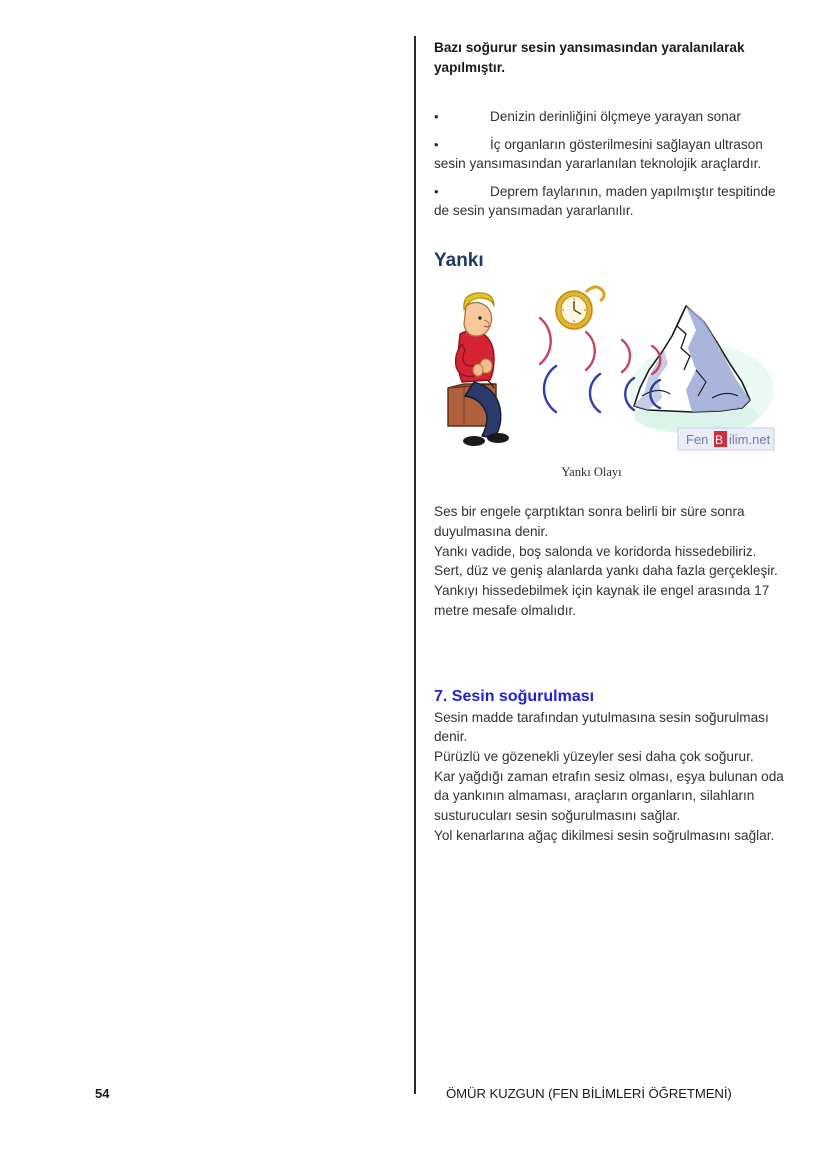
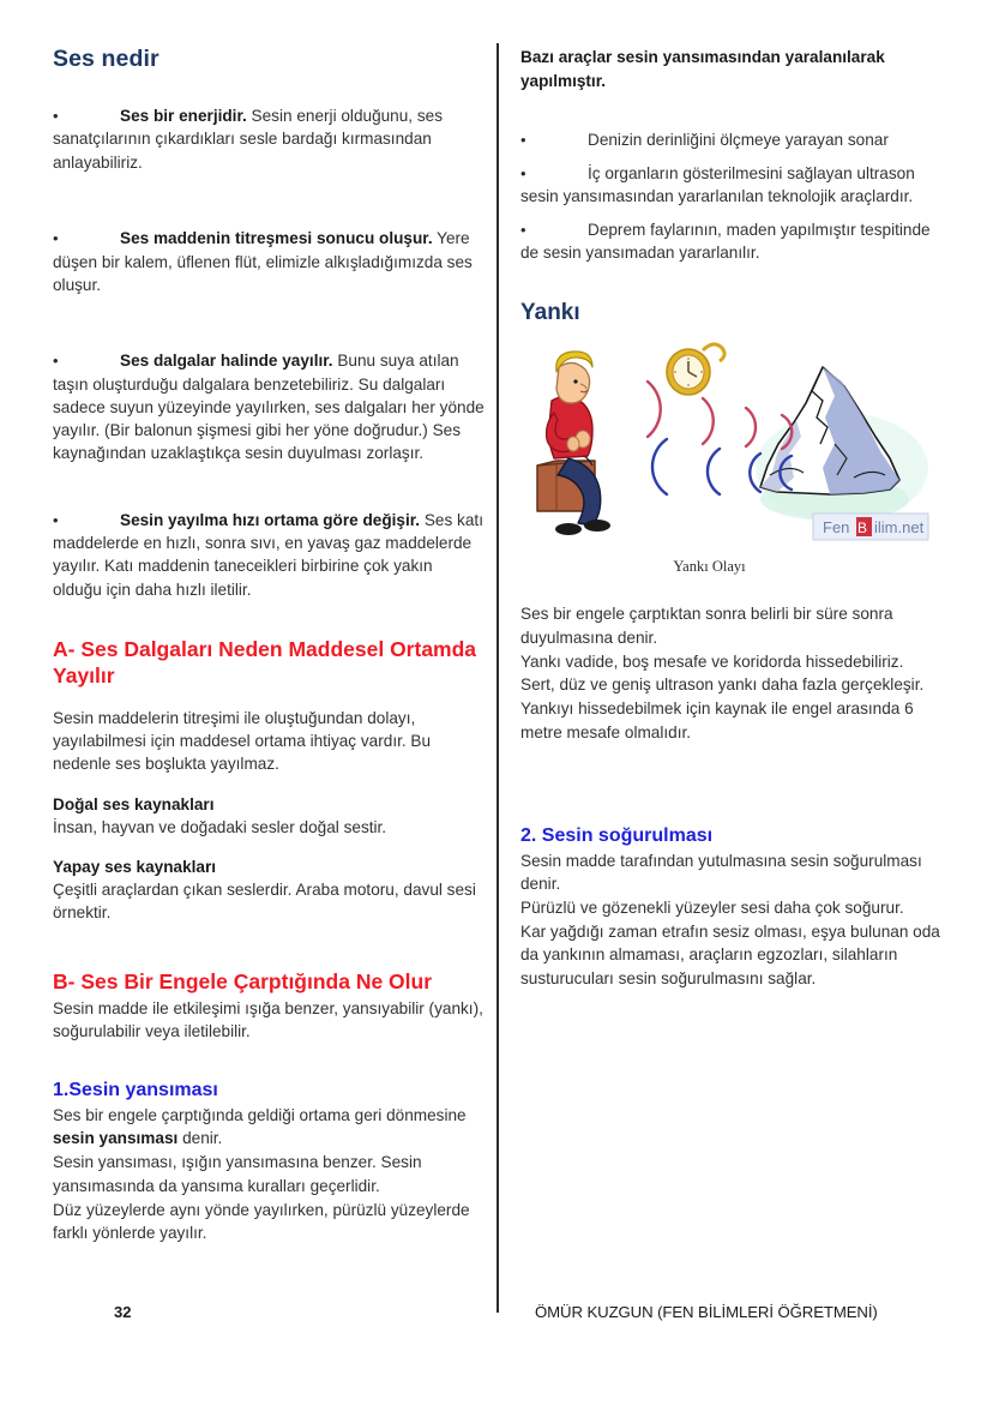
+ Ses nedir
+ Ses bir enerjidir. Sesin enerji olduğunu, ses sanatçılarının çıkardıkları sesle bardağı kırmasından anlayabiliriz.
+ Ses maddenin titreşmesi sonucu oluşur. Yere düşen bir kalem, üflenen flüt, elimizle alkışladığımızda ses oluşur.
+ Ses dalgalar halinde yayılır. Bunu suya atılan taşın oluşturduğu dalgalara benzetebiliriz. Su dalgaları sadece suyun yüzeyinde yayılırken, ses dalgaları her yönde yayılır. (Bir balonun şişmesi gibi her yöne doğrudur.) Ses kaynağından uzaklaştıkça sesin duyulması zorlaşır.
+ Sesin yayılma hızı ortama göre değişir. Ses katı maddelerde en hızlı, sonra sıvı, en yavaş gaz maddelerde yayılır. Katı maddenin taneceikleri birbirine çok yakın olduğu için daha hızlı iletilir.
+ A- Ses Dalgaları Neden Maddesel Ortamda Yayılır
+ Sesin maddelerin titreşimi ile oluştuğundan dolayı, yayılabilmesi için maddesel ortama ihtiyaç vardır. Bu nedenle ses boşlukta yayılmaz.
+ Doğal ses kaynakları
+ İnsan, hayvan ve doğadaki sesler doğal sestir.
+ Yapay ses kaynakları
+ Çeşitli araçlardan çıkan seslerdir. Araba motoru, davul sesi örnektir.
+ B- Ses Bir Engele Çarptığında Ne Olur
+ Sesin madde ile etkileşimi ışığa benzer, yansıyabilir (yankı), soğurulabilir veya iletilebilir.
+ 1.Sesin yansıması
+ Ses bir engele çarptığında geldiği ortama geri dönmesine sesin yansıması denir.
+ Sesin yansıması, ışığın yansımasına benzer. Sesin yansımasında da yansıma kuralları geçerlidir.
+ Düz yüzeylerde aynı yönde yayılırken, pürüzlü yüzeylerde farklı yönlerde yayılır.
- Bazı soğurur sesin yansımasından yaralanılarak yapılmıştır.
+ Bazı araçlar sesin yansımasından yaralanılarak yapılmıştır.
  Denizin derinliğini ölçmeye yarayan sonar
  İç organların gösterilmesini sağlayan ultrason sesin yansımasından yararlanılan teknolojik araçlardır.
  Deprem faylarının, maden yapılmıştır tespitinde de sesin yansımadan yararlanılır.
  Yankı
  Fen
  B
  ilim.net
  Yankı Olayı
  Ses bir engele çarptıktan sonra belirli bir süre sonra duyulmasına denir.
- Yankı vadide, boş salonda ve koridorda hissedebiliriz.
+ Yankı vadide, boş mesafe ve koridorda hissedebiliriz.
- Sert, düz ve geniş alanlarda yankı daha fazla gerçekleşir.
+ Sert, düz ve geniş ultrason yankı daha fazla gerçekleşir.
- Yankıyı hissedebilmek için kaynak ile engel arasında 17 metre mesafe olmalıdır.
+ Yankıyı hissedebilmek için kaynak ile engel arasında 6 metre mesafe olmalıdır.
- 7. Sesin soğurulması
+ 2. Sesin soğurulması
  Sesin madde tarafından yutulmasına sesin soğurulması denir.
  Pürüzlü ve gözenekli yüzeyler sesi daha çok soğurur.
- Kar yağdığı zaman etrafın sesiz olması, eşya bulunan oda da yankının almaması, araçların organların, silahların susturucuları sesin soğurulmasını sağlar.
+ Kar yağdığı zaman etrafın sesiz olması, eşya bulunan oda da yankının almaması, araçların egzozları, silahların susturucuları sesin soğurulmasını sağlar.
- Yol kenarlarına ağaç dikilmesi sesin soğrulmasını sağlar.
- 54
+ 32
  ÖMÜR KUZGUN (FEN BİLİMLERİ ÖĞRETMENİ)
